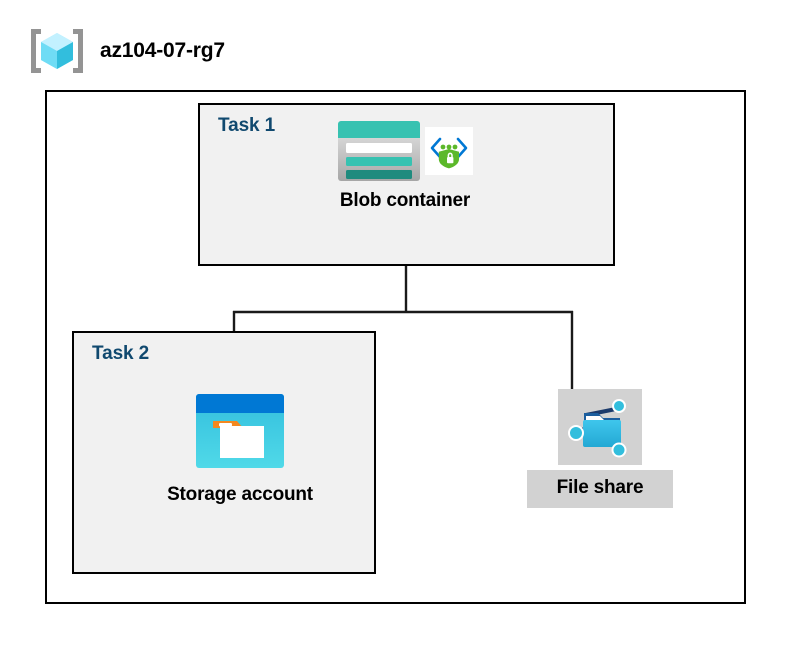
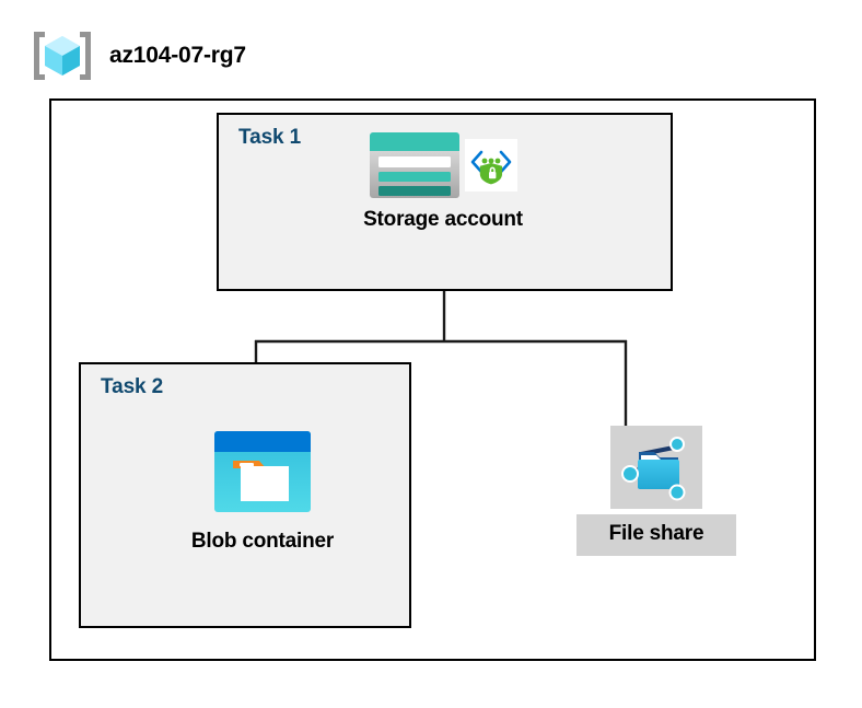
  az104-07-rg7
  Task 1
- Blob container
+ Storage account
  Task 2
- Storage account
+ Blob container
  File share
